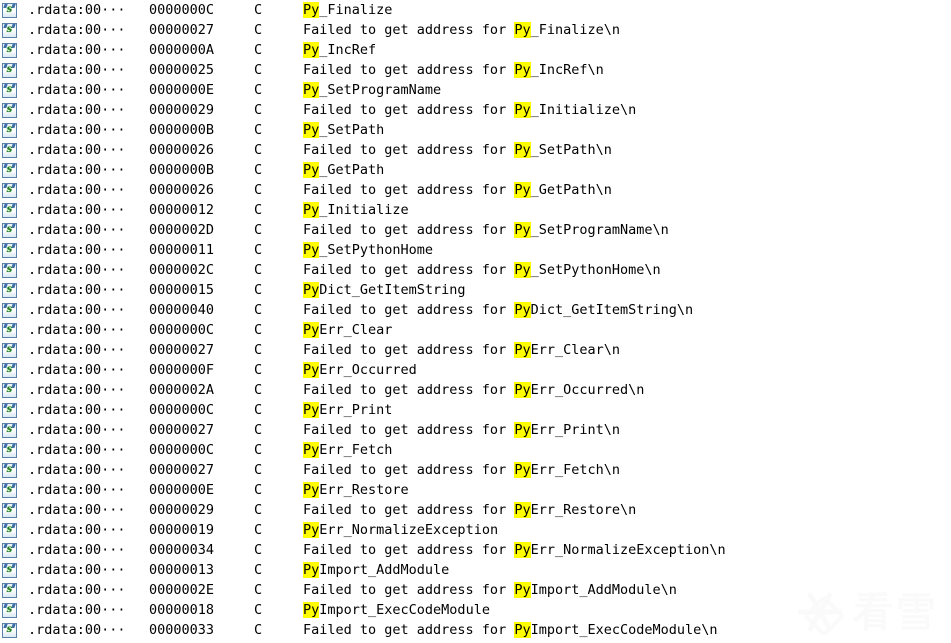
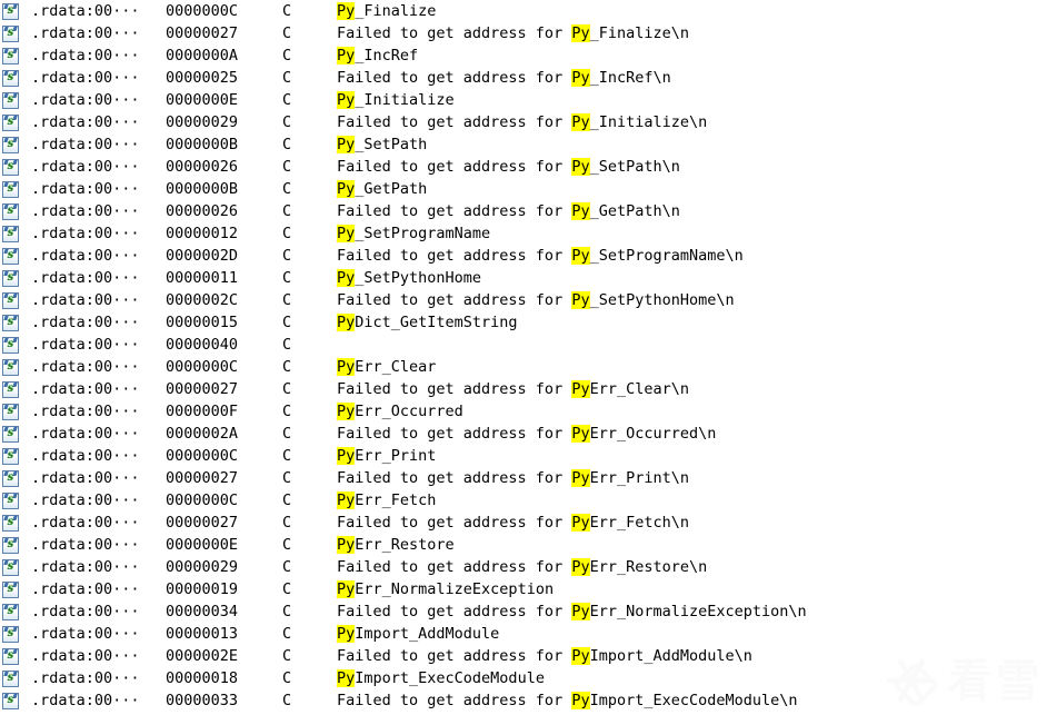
  s
  .rdata:00···
  0000000C
  C
  Py_Finalize
  s
  .rdata:00···
  00000027
  C
  Failed to get address for Py_Finalize\n
  s
  .rdata:00···
  0000000A
  C
  Py_IncRef
  s
  .rdata:00···
  00000025
  C
  Failed to get address for Py_IncRef\n
  s
  .rdata:00···
  0000000E
  C
- Py_SetProgramName
+ Py_Initialize
  s
  .rdata:00···
  00000029
  C
  Failed to get address for Py_Initialize\n
  s
  .rdata:00···
  0000000B
  C
  Py_SetPath
  s
  .rdata:00···
  00000026
  C
  Failed to get address for Py_SetPath\n
  s
  .rdata:00···
  0000000B
  C
  Py_GetPath
  s
  .rdata:00···
  00000026
  C
  Failed to get address for Py_GetPath\n
  s
  .rdata:00···
  00000012
  C
- Py_Initialize
+ Py_SetProgramName
  s
  .rdata:00···
  0000002D
  C
  Failed to get address for Py_SetProgramName\n
  s
  .rdata:00···
  00000011
  C
  Py_SetPythonHome
  s
  .rdata:00···
  0000002C
  C
  Failed to get address for Py_SetPythonHome\n
  s
  .rdata:00···
  00000015
  C
  PyDict_GetItemString
  s
  .rdata:00···
  00000040
  C
- Failed to get address for PyDict_GetItemString\n
  s
  .rdata:00···
  0000000C
  C
  PyErr_Clear
  s
  .rdata:00···
  00000027
  C
  Failed to get address for PyErr_Clear\n
  s
  .rdata:00···
  0000000F
  C
  PyErr_Occurred
  s
  .rdata:00···
  0000002A
  C
  Failed to get address for PyErr_Occurred\n
  s
  .rdata:00···
  0000000C
  C
  PyErr_Print
  s
  .rdata:00···
  00000027
  C
  Failed to get address for PyErr_Print\n
  s
  .rdata:00···
  0000000C
  C
  PyErr_Fetch
  s
  .rdata:00···
  00000027
  C
  Failed to get address for PyErr_Fetch\n
  s
  .rdata:00···
  0000000E
  C
  PyErr_Restore
  s
  .rdata:00···
  00000029
  C
  Failed to get address for PyErr_Restore\n
  s
  .rdata:00···
  00000019
  C
  PyErr_NormalizeException
  s
  .rdata:00···
  00000034
  C
  Failed to get address for PyErr_NormalizeException\n
  s
  .rdata:00···
  00000013
  C
  PyImport_AddModule
  s
  .rdata:00···
  0000002E
  C
  Failed to get address for PyImport_AddModule\n
  s
  .rdata:00···
  00000018
  C
  PyImport_ExecCodeModule
  s
  .rdata:00···
  00000033
  C
  Failed to get address for PyImport_ExecCodeModule\n
